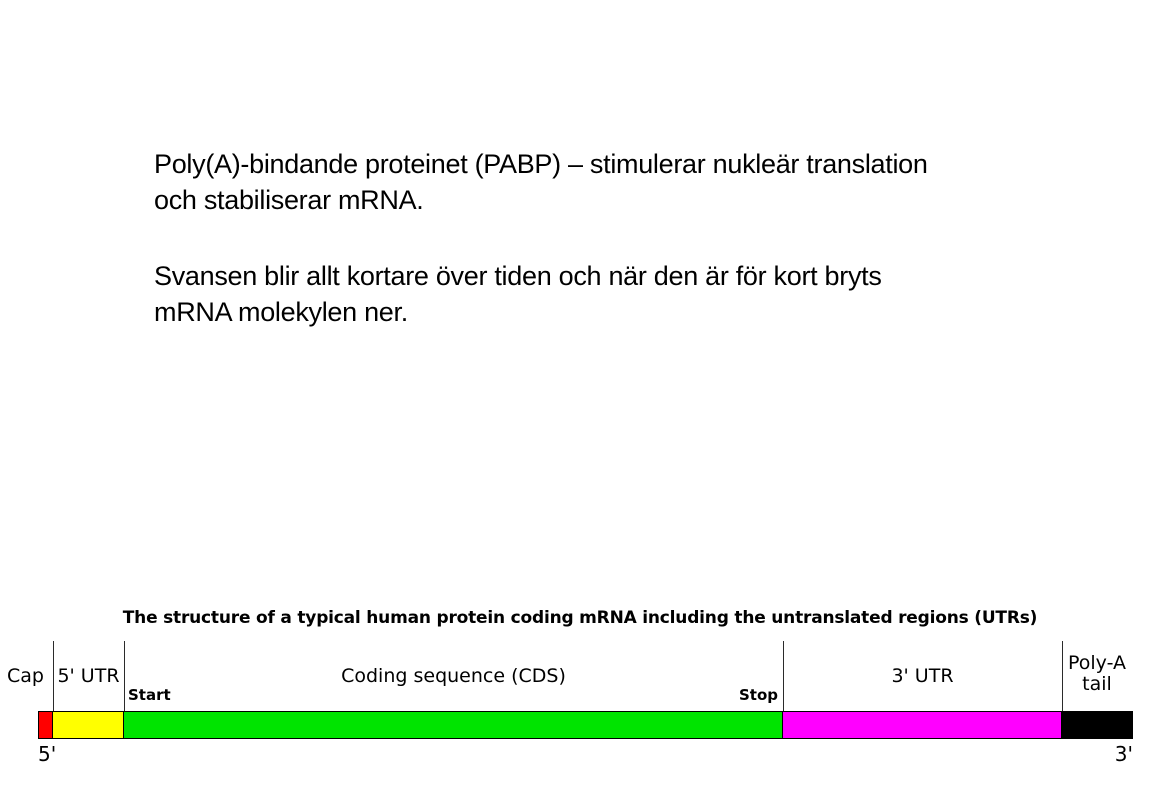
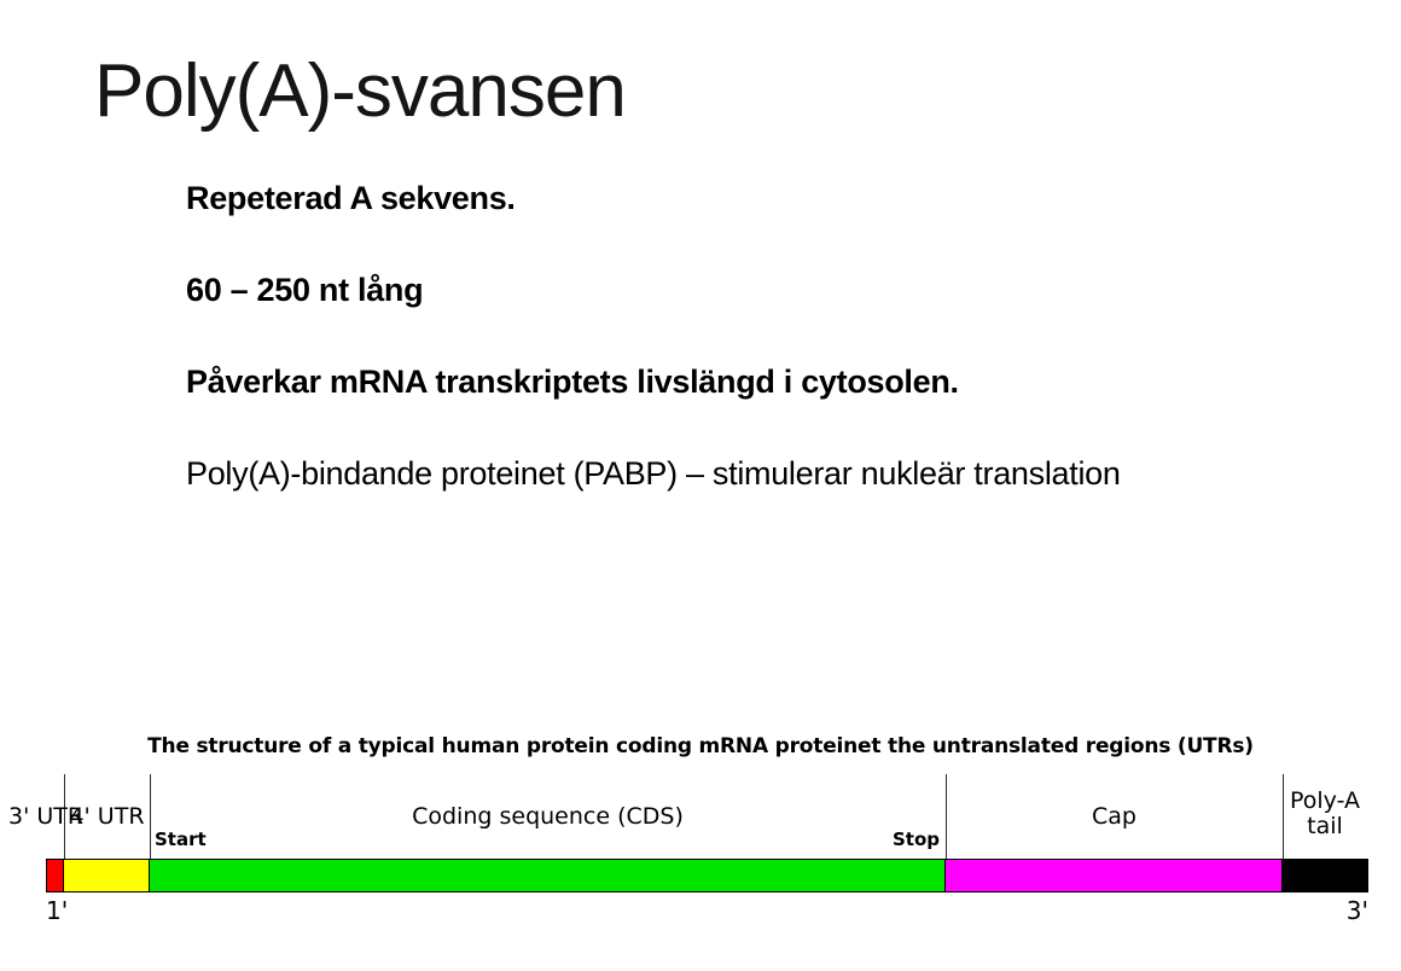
+ Poly(A)-svansen
+ Repeterad A sekvens.
+ 60 – 250 nt lång
+ Påverkar mRNA transkriptets livslängd i cytosolen.
  Poly(A)-bindande proteinet (PABP) – stimulerar nukleär translation
- och stabiliserar mRNA.
- Svansen blir allt kortare över tiden och när den är för kort bryts
- mRNA molekylen ner.
- The structure of a typical human protein coding mRNA including the untranslated regions (UTRs)
+ The structure of a typical human protein coding mRNA proteinet the untranslated regions (UTRs)
- Cap
+ 3' UTR
- 5' UTR
+ 4' UTR
  Coding sequence (CDS)
- 3' UTR
+ Cap
  Poly-A
  tail
  Start
  Stop
- 5'
+ 1'
  3'
